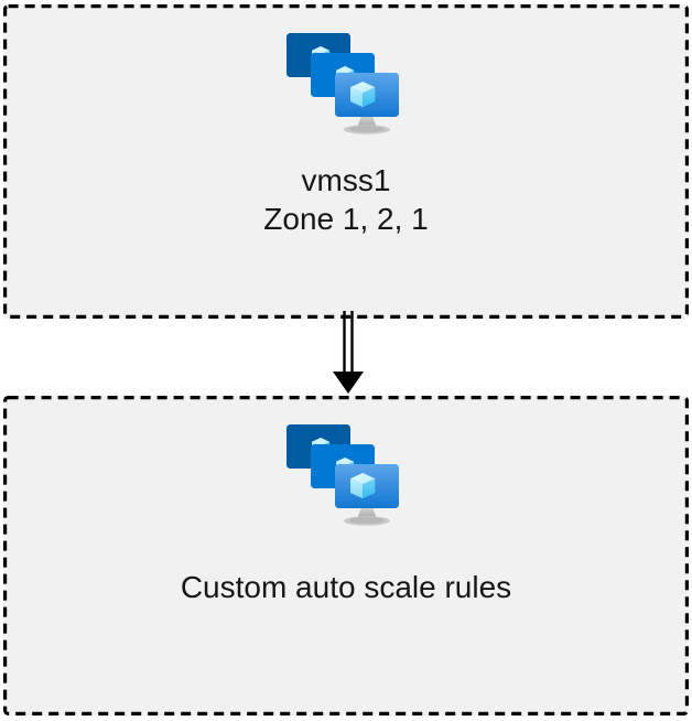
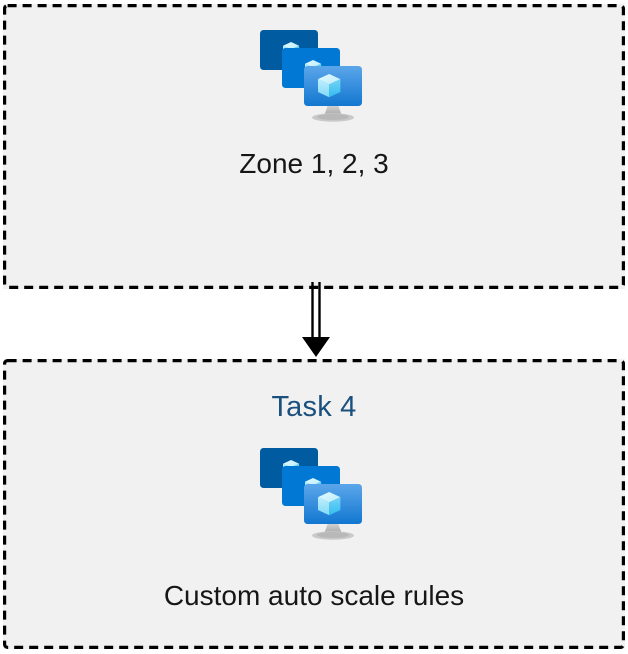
- vmss1
- Zone 1, 2, 1
+ Zone 1, 2, 3
+ Task 4
  Custom auto scale rules
